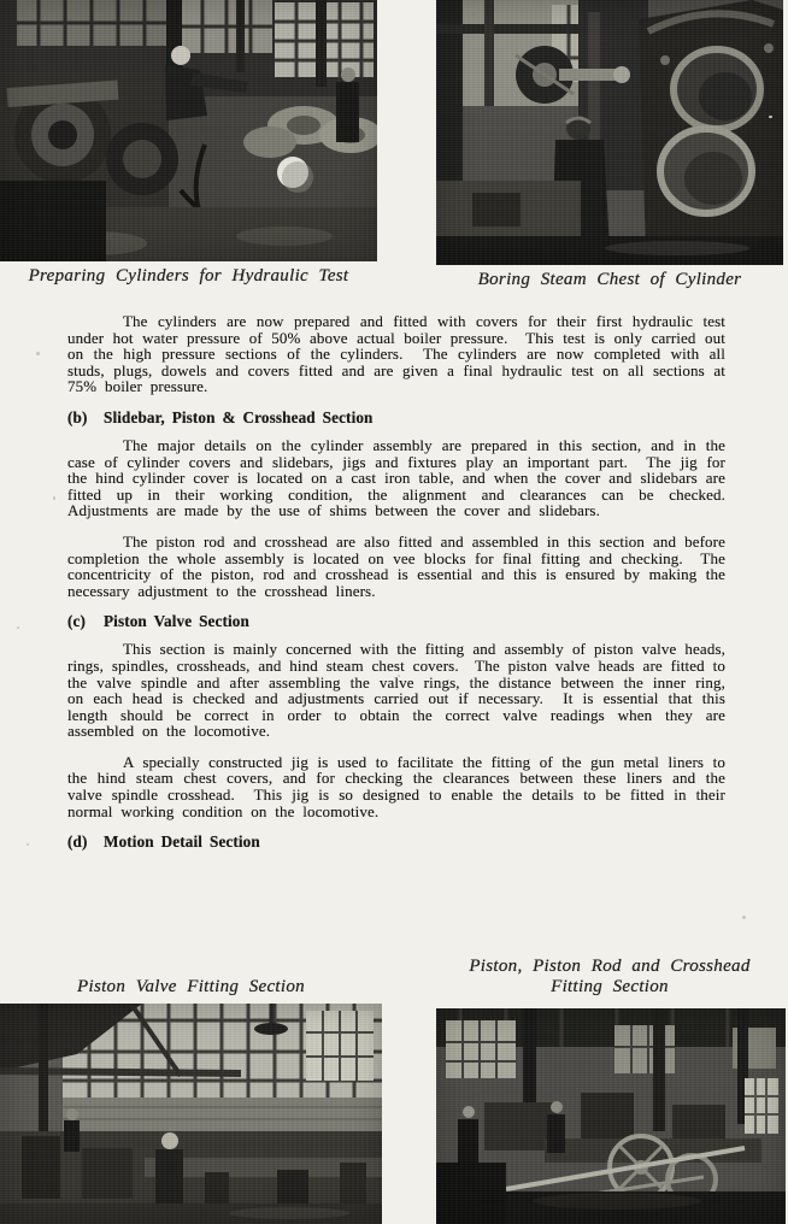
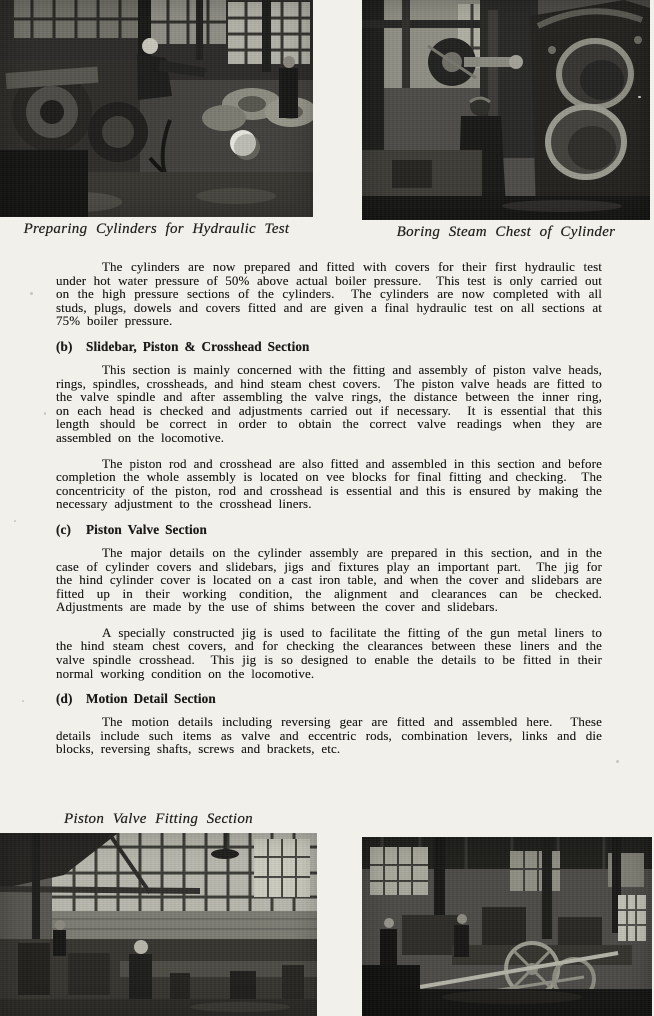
  Preparing Cylinders for Hydraulic Test
  Boring Steam Chest of Cylinder
  The cylinders are now prepared and fitted with covers for their first hydraulic test under hot water pressure of 50% above actual boiler pressure. This test is only carried out on the high pressure sections of the cylinders. The cylinders are now completed with all studs, plugs, dowels and covers fitted and are given a final hydraulic test on all sections at 75% boiler pressure.
  (b) Slidebar, Piston & Crosshead Section
- The major details on the cylinder assembly are prepared in this section, and in the case of cylinder covers and slidebars, jigs and fixtures play an important part. The jig for the hind cylinder cover is located on a cast iron table, and when the cover and slidebars are fitted up in their working condition, the alignment and clearances can be checked. Adjustments are made by the use of shims between the cover and slidebars.
+ This section is mainly concerned with the fitting and assembly of piston valve heads, rings, spindles, crossheads, and hind steam chest covers. The piston valve heads are fitted to the valve spindle and after assembling the valve rings, the distance between the inner ring, on each head is checked and adjustments carried out if necessary. It is essential that this length should be correct in order to obtain the correct valve readings when they are assembled on the locomotive.
  The piston rod and crosshead are also fitted and assembled in this section and before completion the whole assembly is located on vee blocks for final fitting and checking. The concentricity of the piston, rod and crosshead is essential and this is ensured by making the necessary adjustment to the crosshead liners.
  (c) Piston Valve Section
- This section is mainly concerned with the fitting and assembly of piston valve heads, rings, spindles, crossheads, and hind steam chest covers. The piston valve heads are fitted to the valve spindle and after assembling the valve rings, the distance between the inner ring, on each head is checked and adjustments carried out if necessary. It is essential that this length should be correct in order to obtain the correct valve readings when they are assembled on the locomotive.
+ The major details on the cylinder assembly are prepared in this section, and in the case of cylinder covers and slidebars, jigs and fixtures play an important part. The jig for the hind cylinder cover is located on a cast iron table, and when the cover and slidebars are fitted up in their working condition, the alignment and clearances can be checked. Adjustments are made by the use of shims between the cover and slidebars.
  A specially constructed jig is used to facilitate the fitting of the gun metal liners to the hind steam chest covers, and for checking the clearances between these liners and the valve spindle crosshead. This jig is so designed to enable the details to be fitted in their normal working condition on the locomotive.
  (d) Motion Detail Section
+ The motion details including reversing gear are fitted and assembled here. These details include such items as valve and eccentric rods, combination levers, links and die blocks, reversing shafts, screws and brackets, etc.
  Piston Valve Fitting Section
- Piston, Piston Rod and Crosshead Fitting Section
